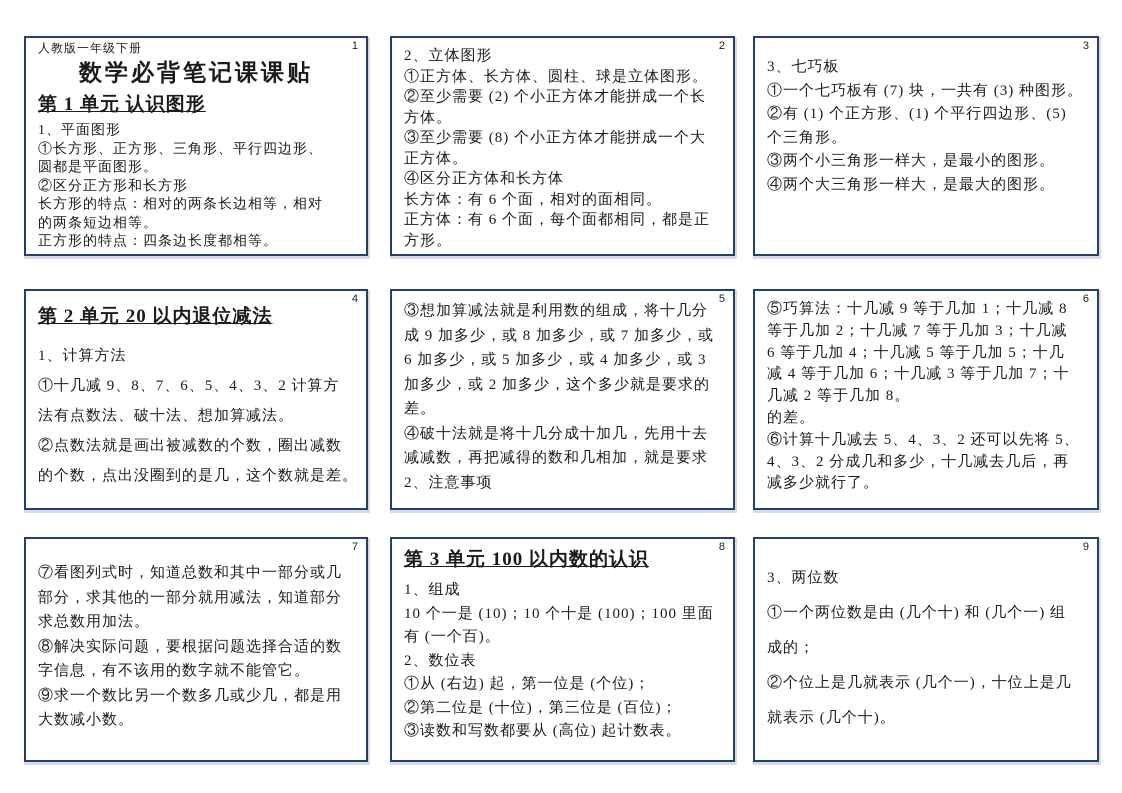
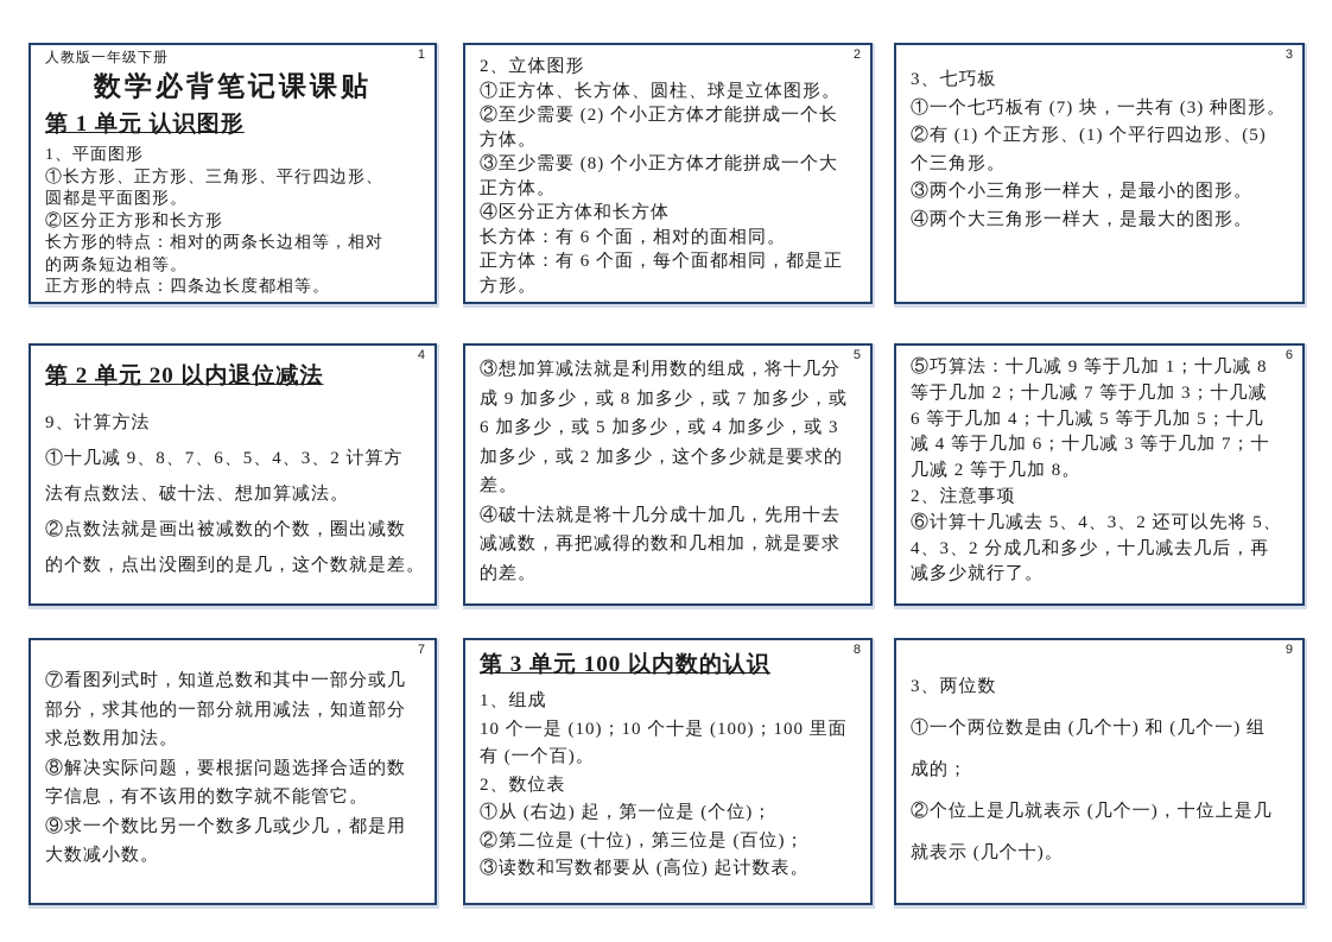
  1
  人教版一年级下册
  数学必背笔记课课贴
  第 1 单元 认识图形
  1、平面图形
  ①长方形、正方形、三角形、平行四边形、
  圆都是平面图形。
  ②区分正方形和长方形
  长方形的特点：相对的两条长边相等，相对
  的两条短边相等。
  正方形的特点：四条边长度都相等。
  2
  2、立体图形
  ①正方体、长方体、圆柱、球是立体图形。
  ②至少需要 (2) 个小正方体才能拼成一个长
  方体。
  ③至少需要 (8) 个小正方体才能拼成一个大
  正方体。
  ④区分正方体和长方体
  长方体：有 6 个面，相对的面相同。
  正方体：有 6 个面，每个面都相同，都是正
  方形。
  3
  3、七巧板
  ①一个七巧板有 (7) 块，一共有 (3) 种图形。
  ②有 (1) 个正方形、(1) 个平行四边形、(5)
  个三角形。
  ③两个小三角形一样大，是最小的图形。
  ④两个大三角形一样大，是最大的图形。
  4
  第 2 单元 20 以内退位减法
- 1、计算方法
+ 9、计算方法
  ①十几减 9、8、7、6、5、4、3、2 计算方
  法有点数法、破十法、想加算减法。
  ②点数法就是画出被减数的个数，圈出减数
  的个数，点出没圈到的是几，这个数就是差。
  5
  ③想加算减法就是利用数的组成，将十几分
  成 9 加多少，或 8 加多少，或 7 加多少，或
  6 加多少，或 5 加多少，或 4 加多少，或 3
  加多少，或 2 加多少，这个多少就是要求的
  差。
  ④破十法就是将十几分成十加几，先用十去
  减减数，再把减得的数和几相加，就是要求
- 2、注意事项
+ 的差。
  6
  ⑤巧算法：十几减 9 等于几加 1；十几减 8
  等于几加 2；十几减 7 等于几加 3；十几减
  6 等于几加 4；十几减 5 等于几加 5；十几
  减 4 等于几加 6；十几减 3 等于几加 7；十
  几减 2 等于几加 8。
- 的差。
+ 2、注意事项
  ⑥计算十几减去 5、4、3、2 还可以先将 5、
  4、3、2 分成几和多少，十几减去几后，再
  减多少就行了。
  7
  ⑦看图列式时，知道总数和其中一部分或几
  部分，求其他的一部分就用减法，知道部分
  求总数用加法。
  ⑧解决实际问题，要根据问题选择合适的数
  字信息，有不该用的数字就不能管它。
  ⑨求一个数比另一个数多几或少几，都是用
  大数减小数。
  8
  第 3 单元 100 以内数的认识
  1、组成
  10 个一是 (10)；10 个十是 (100)；100 里面
  有 (一个百)。
  2、数位表
  ①从 (右边) 起，第一位是 (个位)；
  ②第二位是 (十位)，第三位是 (百位)；
  ③读数和写数都要从 (高位) 起计数表。
  9
  3、两位数
  ①一个两位数是由 (几个十) 和 (几个一) 组
  成的；
  ②个位上是几就表示 (几个一)，十位上是几
  就表示 (几个十)。
